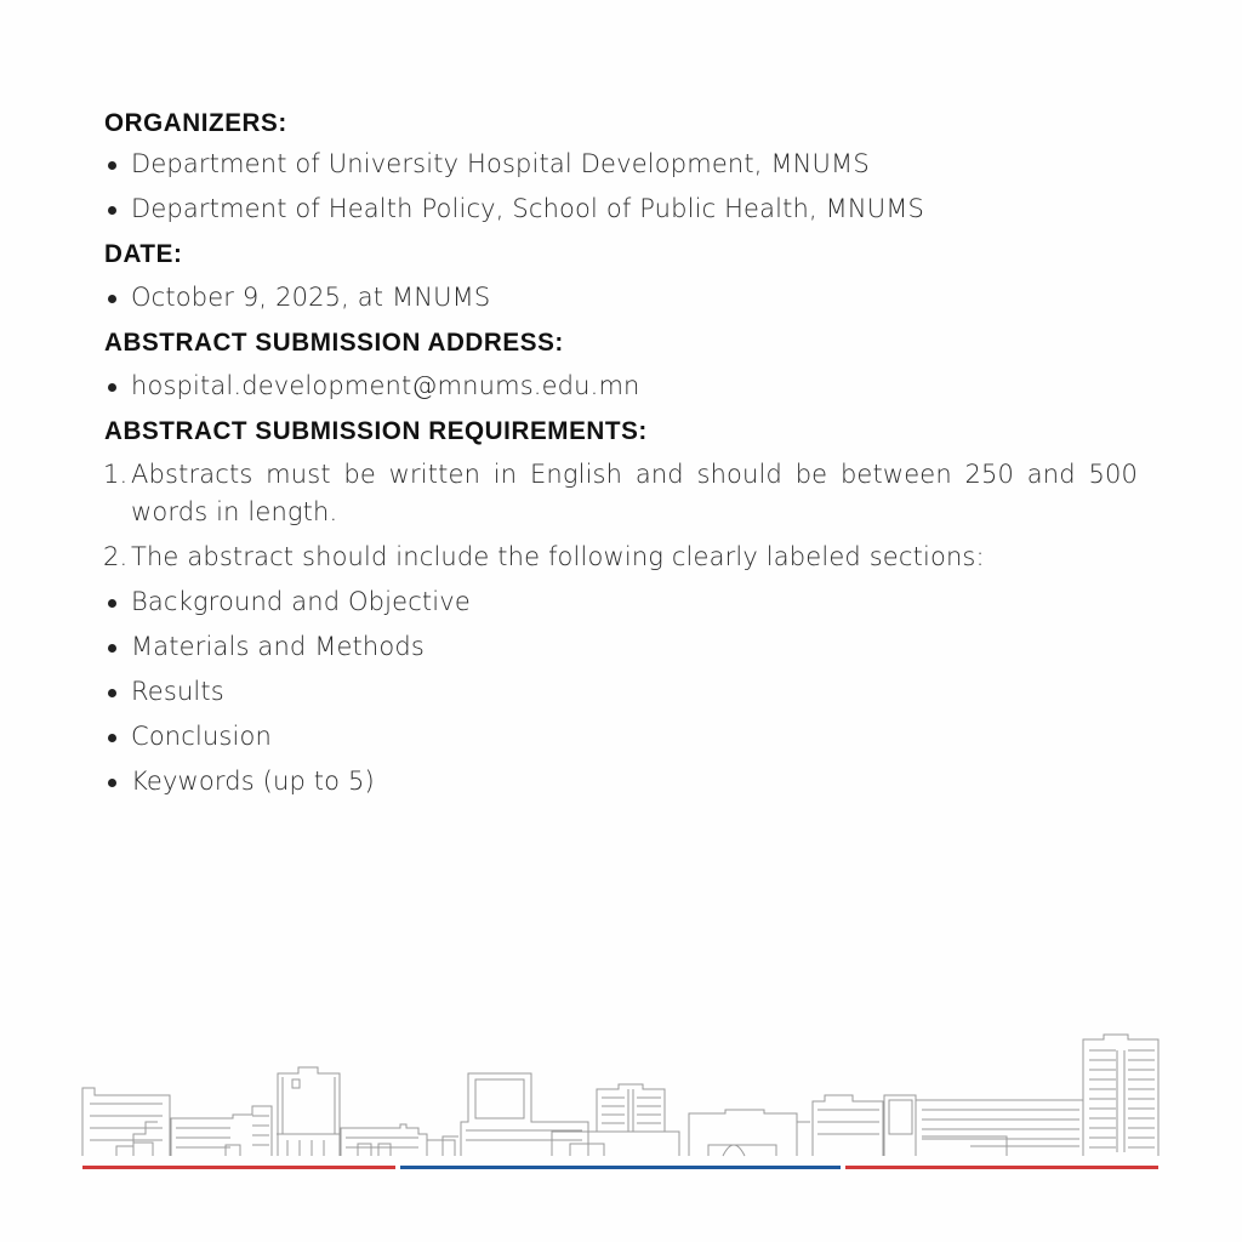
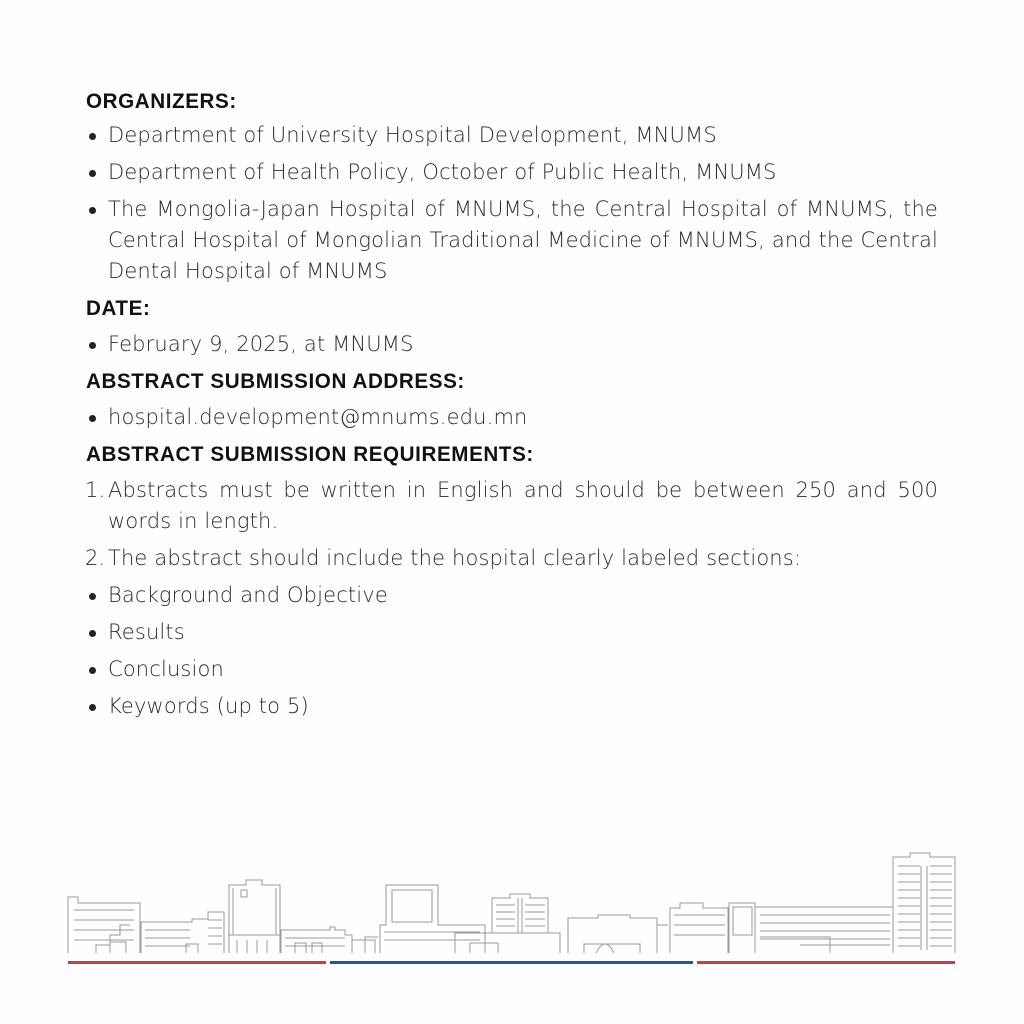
  ORGANIZERS:
  Department of University Hospital Development, MNUMS
- Department of Health Policy, School of Public Health, MNUMS
+ Department of Health Policy, October of Public Health, MNUMS
+ The Mongolia-Japan Hospital of MNUMS, the Central Hospital of MNUMS, the Central Hospital of Mongolian Traditional Medicine of MNUMS, and the Central Dental Hospital of MNUMS
  DATE:
- October 9, 2025, at MNUMS
+ February 9, 2025, at MNUMS
  ABSTRACT SUBMISSION ADDRESS:
  hospital.development@mnums.edu.mn
  ABSTRACT SUBMISSION REQUIREMENTS:
  1.
  Abstracts must be written in English and should be between 250 and 500 words in length.
  2.
- The abstract should include the following clearly labeled sections:
+ The abstract should include the hospital clearly labeled sections:
  Background and Objective
- Materials and Methods
  Results
  Conclusion
  Keywords (up to 5)
